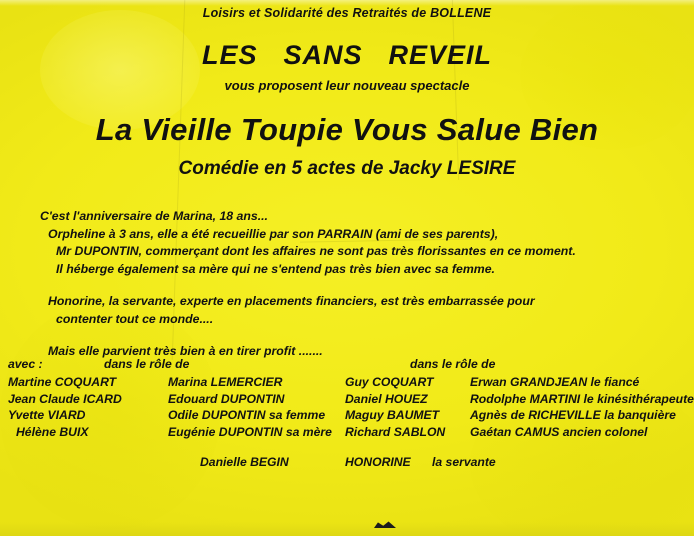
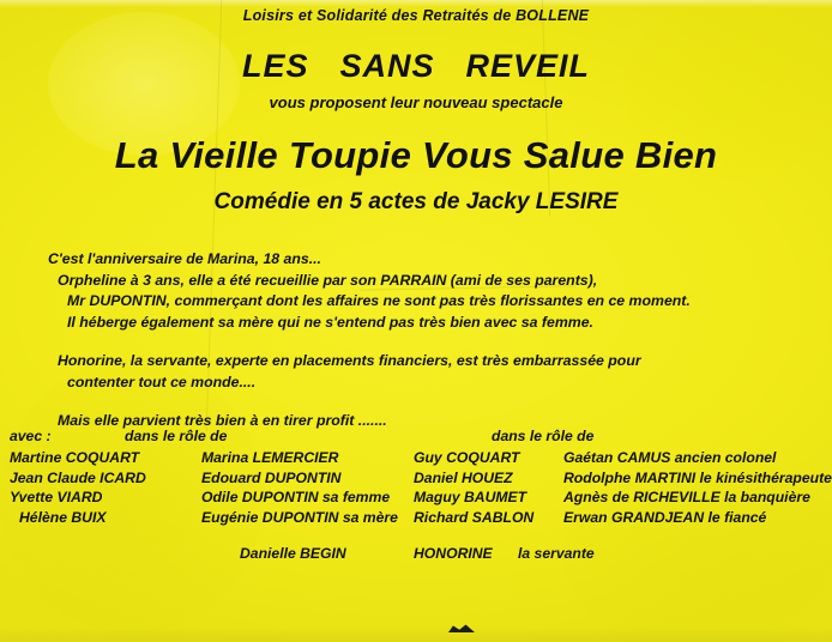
  Loisirs et Solidarité des Retraités de BOLLENE
  LES SANS REVEIL
  vous proposent leur nouveau spectacle
  La Vieille Toupie Vous Salue Bien
  Comédie en 5 actes de Jacky LESIRE
  C'est l'anniversaire de Marina, 18 ans...
  Orpheline à 3 ans, elle a été recueillie par son PARRAIN (ami de ses parents),
  Mr DUPONTIN, commerçant dont les affaires ne sont pas très florissantes en ce moment.
  Il héberge également sa mère qui ne s'entend pas très bien avec sa femme.
  Honorine, la servante, experte en placements financiers, est très embarrassée pour
  contenter tout ce monde....
  Mais elle parvient très bien à en tirer profit .......
  avec :
  dans le rôle de
  dans le rôle de
  Martine COQUART
  Jean Claude ICARD
  Yvette VIARD
  Hélène BUIX
  Marina LEMERCIER
  Edouard DUPONTIN
  Odile DUPONTIN sa femme
  Eugénie DUPONTIN sa mère
  Guy COQUART
  Daniel HOUEZ
  Maguy BAUMET
  Richard SABLON
- Erwan GRANDJEAN le fiancé
+ Gaétan CAMUS ancien colonel
  Rodolphe MARTINI le kinésithérapeute
  Agnès de RICHEVILLE la banquière
- Gaétan CAMUS ancien colonel
+ Erwan GRANDJEAN le fiancé
  Danielle BEGIN
  HONORINE
  la servante
